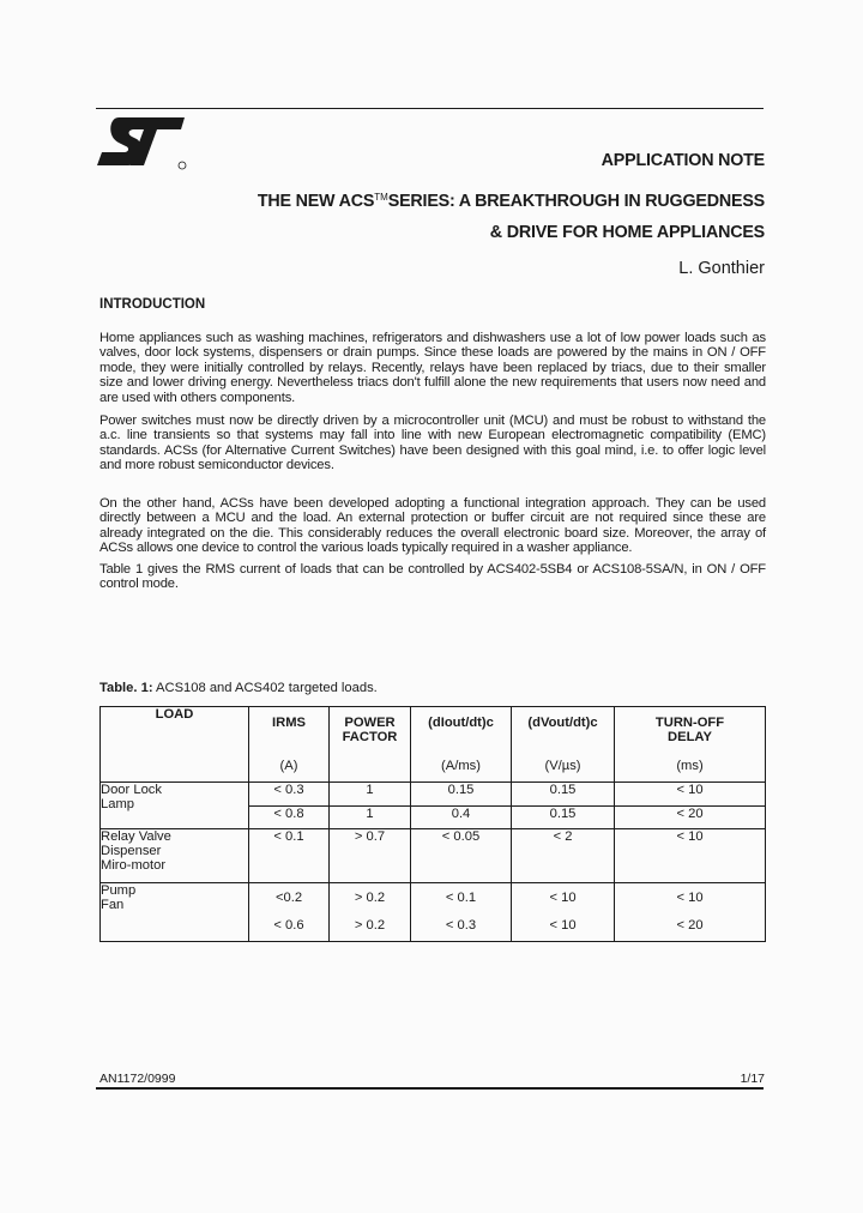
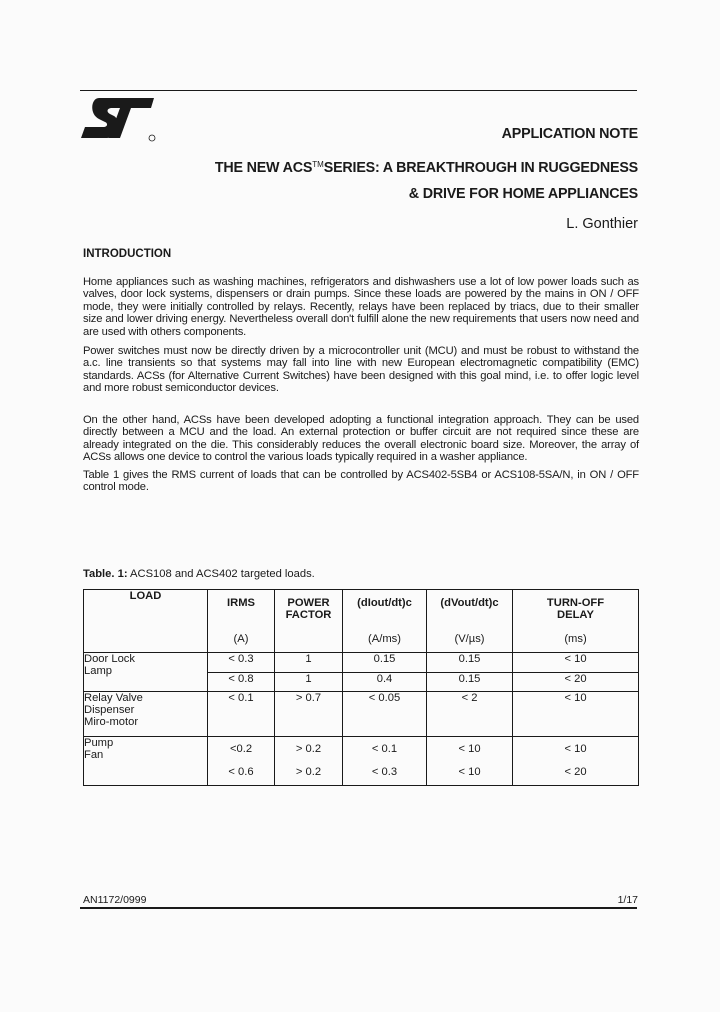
  APPLICATION NOTE
  THE NEW ACSTMSERIES: A BREAKTHROUGH IN RUGGEDNESS
  & DRIVE FOR HOME APPLIANCES
  L. Gonthier
  INTRODUCTION
- Home appliances such as washing machines, refrigerators and dishwashers use a lot of low power loads such as valves, door lock systems, dispensers or drain pumps. Since these loads are powered by the mains in ON / OFF mode, they were initially controlled by relays. Recently, relays have been replaced by triacs, due to their smaller size and lower driving energy. Nevertheless triacs don't fulfill alone the new requirements that users now need and are used with others components.
+ Home appliances such as washing machines, refrigerators and dishwashers use a lot of low power loads such as valves, door lock systems, dispensers or drain pumps. Since these loads are powered by the mains in ON / OFF mode, they were initially controlled by relays. Recently, relays have been replaced by triacs, due to their smaller size and lower driving energy. Nevertheless overall don't fulfill alone the new requirements that users now need and are used with others components.
  Power switches must now be directly driven by a microcontroller unit (MCU) and must be robust to withstand the a.c. line transients so that systems may fall into line with new European electromagnetic compatibility (EMC) standards. ACSs (for Alternative Current Switches) have been designed with this goal mind, i.e. to offer logic level and more robust semiconductor devices.
  On the other hand, ACSs have been developed adopting a functional integration approach. They can be used directly between a MCU and the load. An external protection or buffer circuit are not required since these are already integrated on the die. This considerably reduces the overall electronic board size. Moreover, the array of ACSs allows one device to control the various loads typically required in a washer appliance.
  Table 1 gives the RMS current of loads that can be controlled by ACS402-5SB4 or ACS108-5SA/N, in ON / OFF control mode.
  Table. 1: ACS108 and ACS402 targeted loads.
  LOAD	IRMS(A)	POWER FACTOR	(dIout/dt)c(A/ms)	(dVout/dt)c(V/µs)	TURN-OFF DELAY(ms)
  Door LockLamp	< 0.3	1	0.15	0.15	< 10
  < 0.8	1	0.4	0.15	< 20
  Relay ValveDispenserMiro-motor	< 0.1	> 0.7	< 0.05	< 2	< 10
  PumpFan	<0.2	> 0.2	< 0.1	< 10	< 10
  < 0.6	> 0.2	< 0.3	< 10	< 20
  AN1172/0999
  1/17
